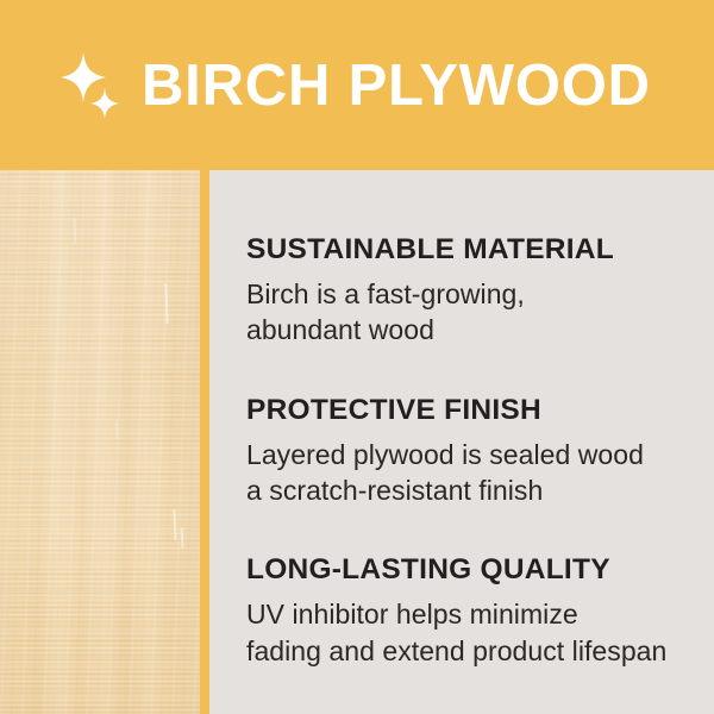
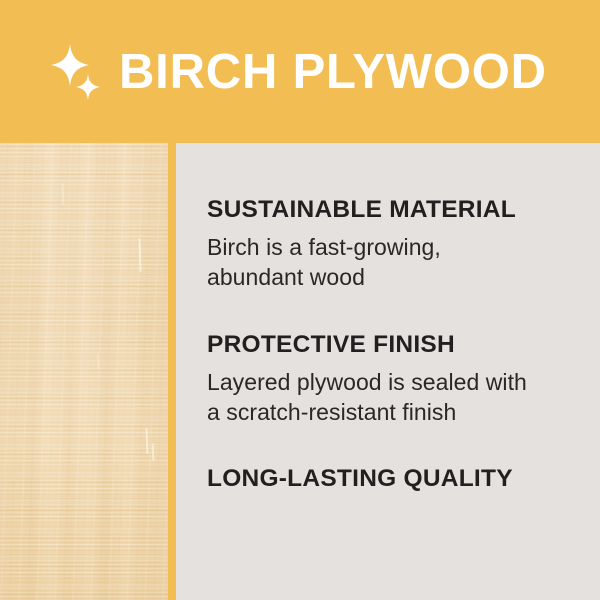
  BIRCH PLYWOOD
  SUSTAINABLE MATERIAL
  Birch is a fast-growing,
  abundant wood
  PROTECTIVE FINISH
- Layered plywood is sealed wood
+ Layered plywood is sealed with
  a scratch-resistant finish
  LONG-LASTING QUALITY
- UV inhibitor helps minimize
- fading and extend product lifespan
